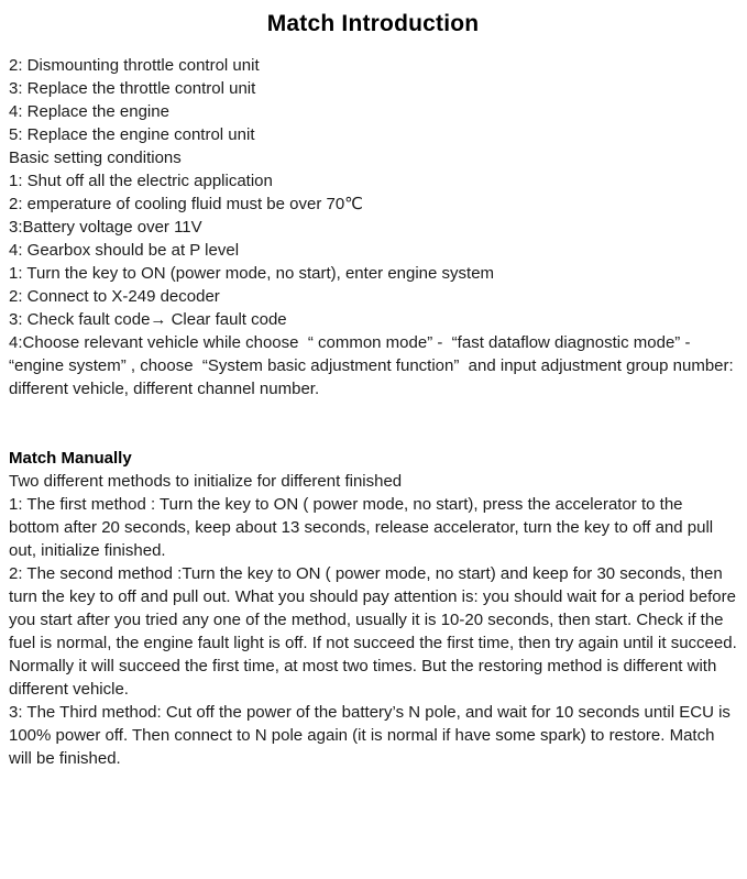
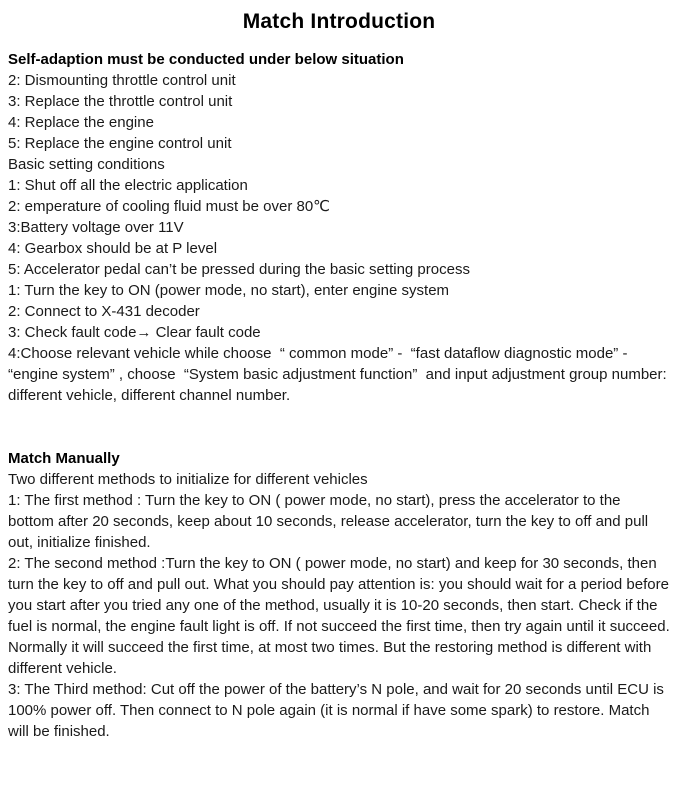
  Match Introduction
+ Self-adaption must be conducted under below situation
  2: Dismounting throttle control unit
  3: Replace the throttle control unit
  4: Replace the engine
  5: Replace the engine control unit
  Basic setting conditions
  1: Shut off all the electric application
- 2: emperature of cooling fluid must be over 70℃
+ 2: emperature of cooling fluid must be over 80℃
  3:Battery voltage over 11V
  4: Gearbox should be at P level
+ 5: Accelerator pedal can’t be pressed during the basic setting process
  1: Turn the key to ON (power mode, no start), enter engine system
- 2: Connect to X-249 decoder
+ 2: Connect to X-431 decoder
  3: Check fault code→ Clear fault code
  4:Choose relevant vehicle while choose “ common mode” - “fast dataflow diagnostic mode” - “engine system” , choose “System basic adjustment function” and input adjustment group number: different vehicle, different channel number.
  Match Manually
- Two different methods to initialize for different finished
+ Two different methods to initialize for different vehicles
- 1: The first method : Turn the key to ON ( power mode, no start), press the accelerator to the bottom after 20 seconds, keep about 13 seconds, release accelerator, turn the key to off and pull out, initialize finished.
+ 1: The first method : Turn the key to ON ( power mode, no start), press the accelerator to the bottom after 20 seconds, keep about 10 seconds, release accelerator, turn the key to off and pull out, initialize finished.
  2: The second method :Turn the key to ON ( power mode, no start) and keep for 30 seconds, then turn the key to off and pull out. What you should pay attention is: you should wait for a period before you start after you tried any one of the method, usually it is 10-20 seconds, then start. Check if the fuel is normal, the engine fault light is off. If not succeed the first time, then try again until it succeed. Normally it will succeed the first time, at most two times. But the restoring method is different with different vehicle.
- 3: The Third method: Cut off the power of the battery’s N pole, and wait for 10 seconds until ECU is 100% power off. Then connect to N pole again (it is normal if have some spark) to restore. Match will be finished.
+ 3: The Third method: Cut off the power of the battery’s N pole, and wait for 20 seconds until ECU is 100% power off. Then connect to N pole again (it is normal if have some spark) to restore. Match will be finished.
